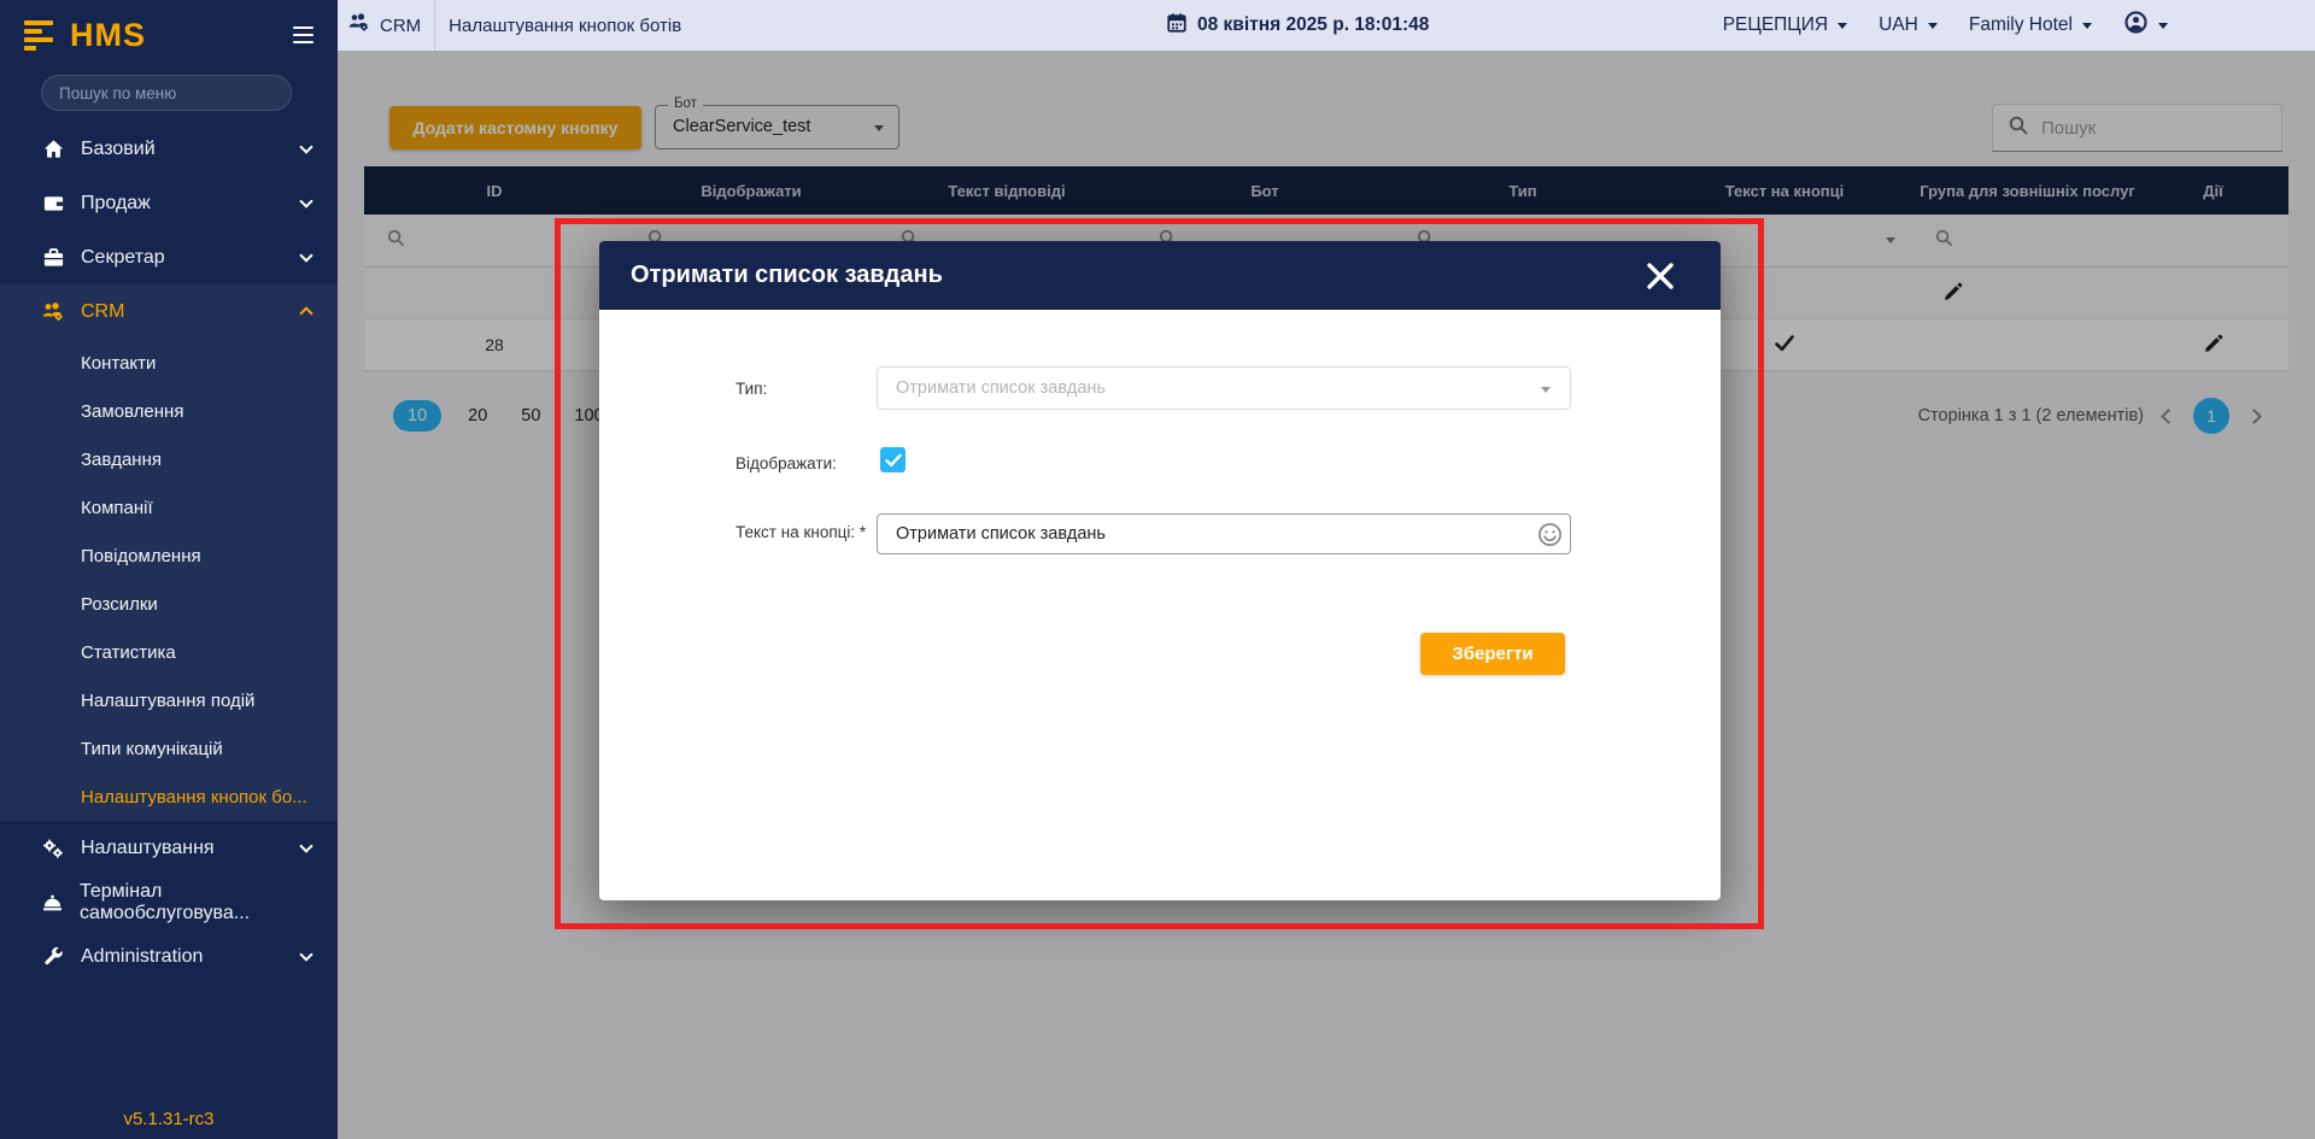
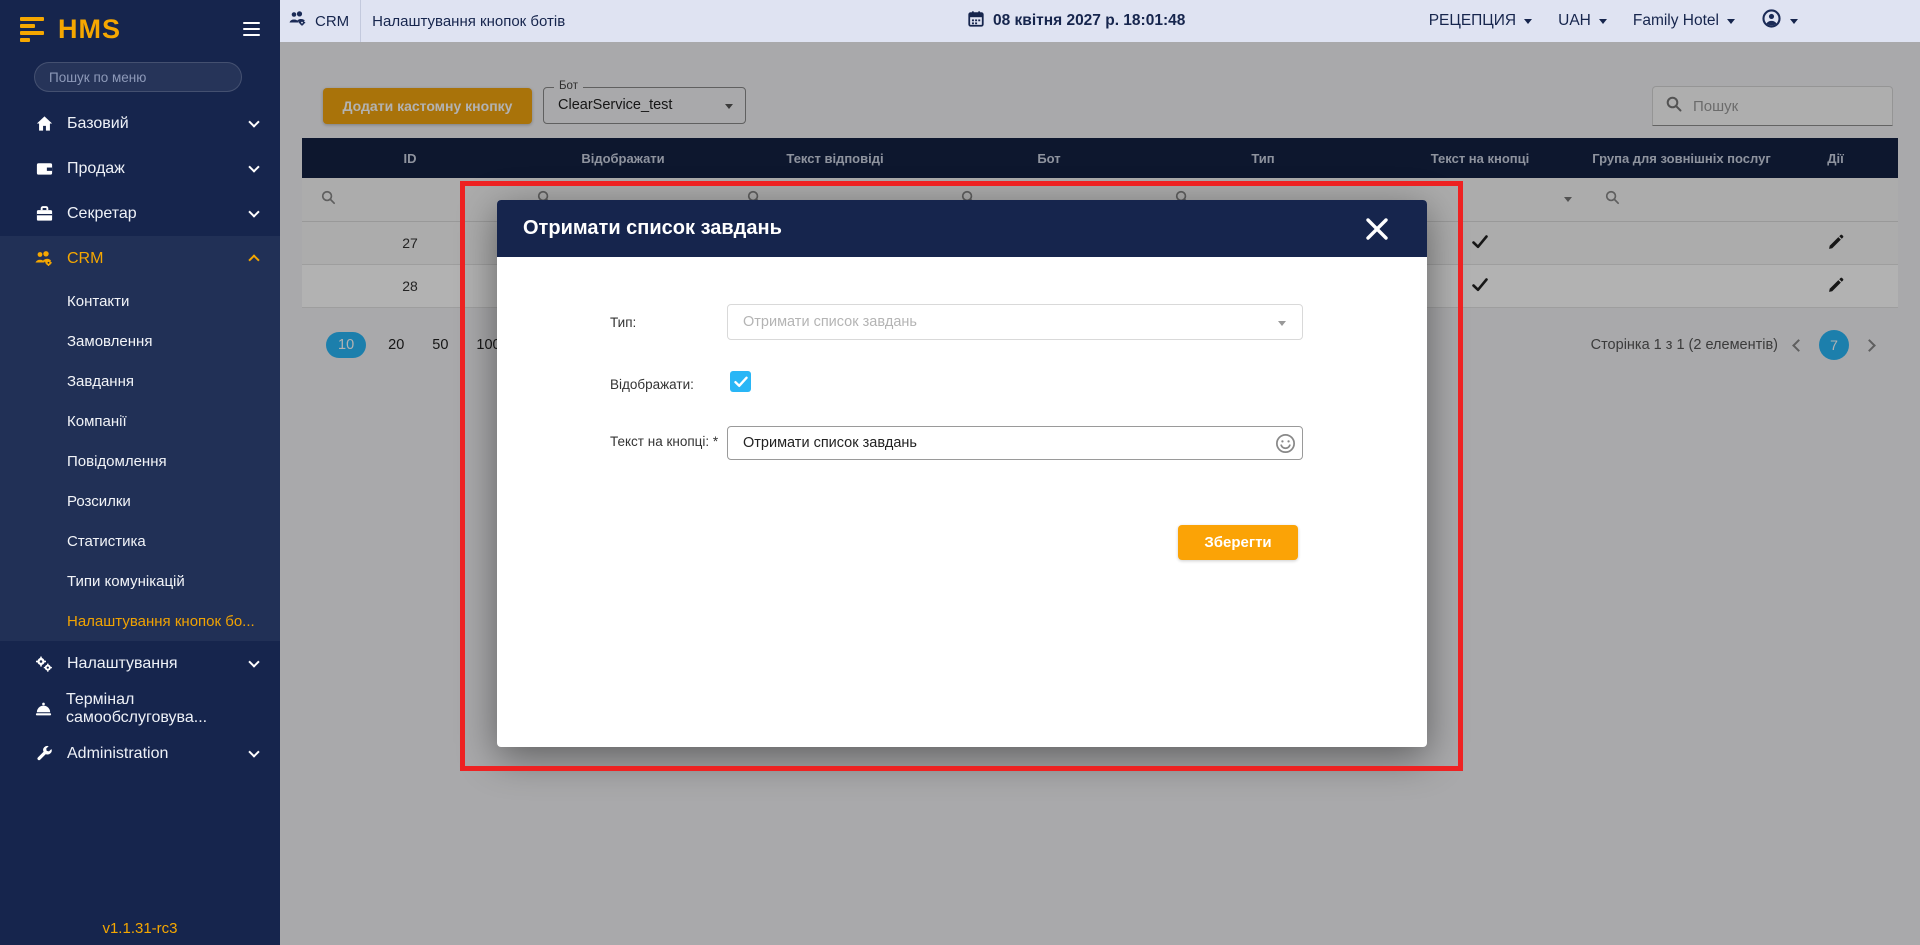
  HMS
  Пошук по меню
  Базовий
  Продаж
  Секретар
  CRM
  Контакти
  Замовлення
  Завдання
  Компанії
  Повідомлення
  Розсилки
  Статистика
- Налаштування подій
  Типи комунікацій
  Налаштування кнопок бо...
  Налаштування
  Термінал самообслуговува...
  Administration
- v5.1.31-rc3
+ v1.1.31-rc3
  CRM
  Налаштування кнопок ботів
- 08 квітня 2025 р. 18:01:48
+ 08 квітня 2027 р. 18:01:48
  РЕЦЕПЦИЯ
  UAH
  Family Hotel
  Додати кастомну кнопку
  Бот
  ClearService_test
  Пошук
  ID
  Відображати
  Текст відповіді
  Бот
  Тип
  Текст на кнопці
  Група для зовнішніх послуг
  Дії
+ 27
  28
  10
  20
  50
  Сторінка 1 з 1 (2 елементів)
- 1
+ 7
  Отримати список завдань
  Тип:
  Отримати список завдань
  Відображати:
  Текст на кнопці: *
  Отримати список завдань
  Зберегти
